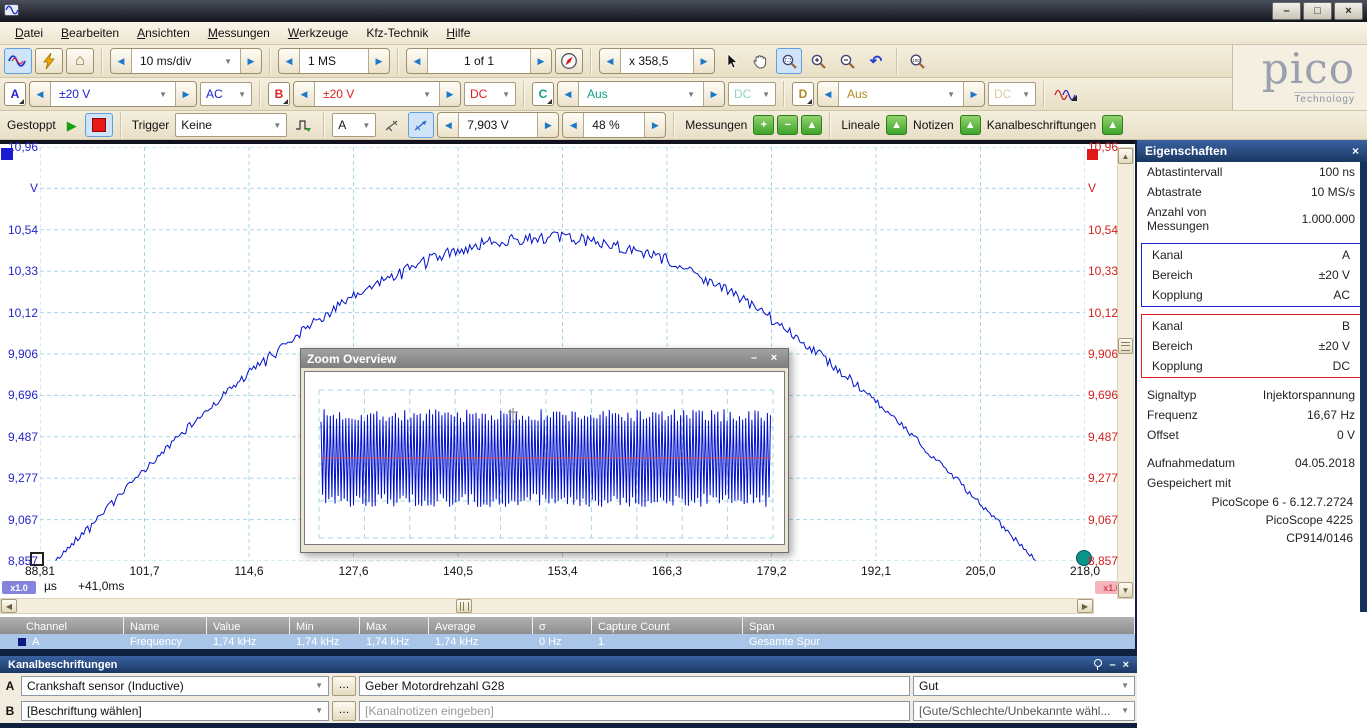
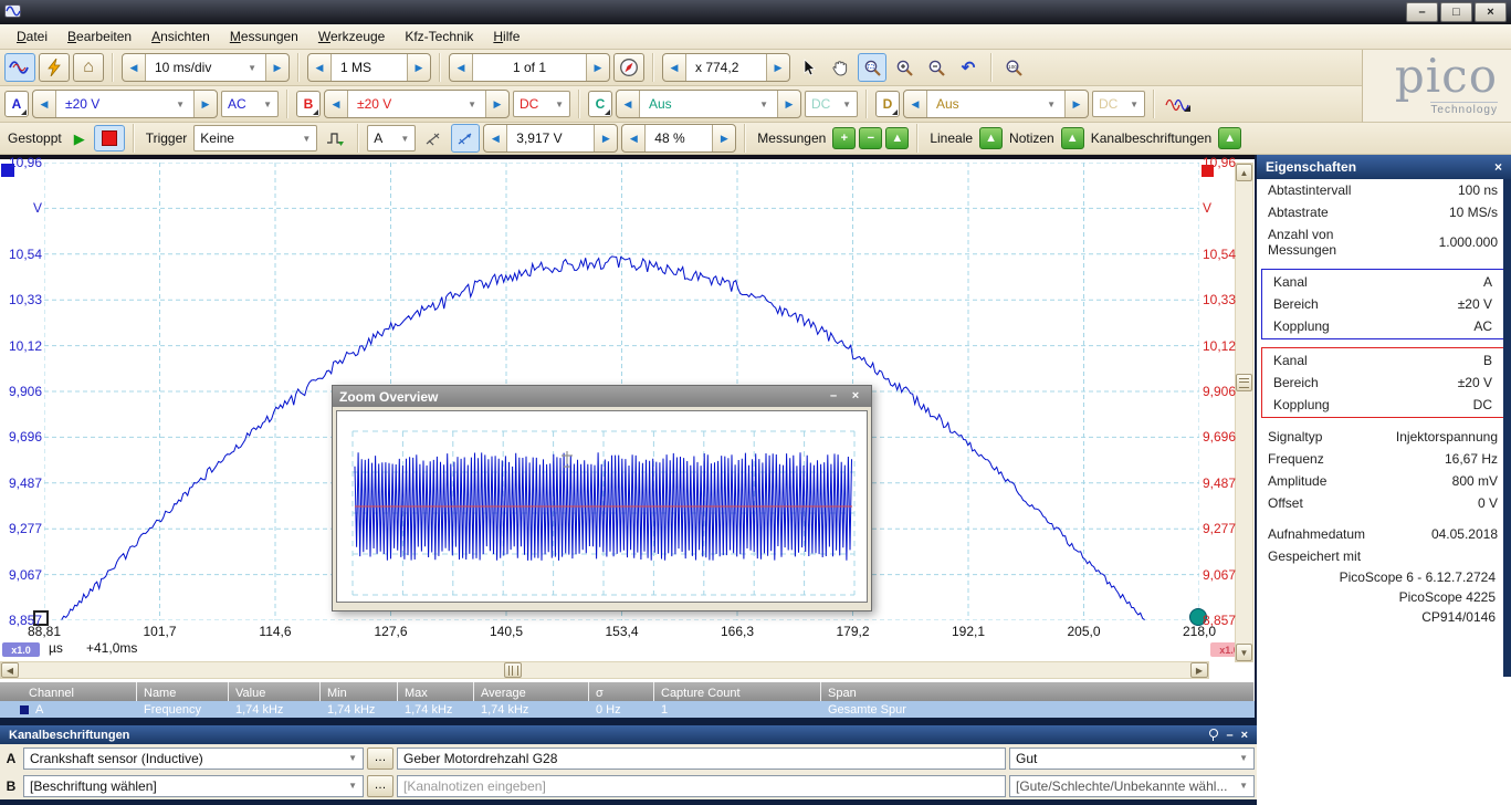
  –
  □
  ×
  Datei
  Bearbeiten
  Ansichten
  Messungen
  Werkzeuge
  Kfz-Technik
  Hilfe
  ⌂
  ◀
  10 ms/div
  ▼
  ▶
  ◀
  1 MS
  ▶
  ◀
  1 of 1
  ▶
  ◀
- x 358,5
+ x 774,2
  ▶
  ↶
  pico
  Technology
  A
  ◀
  ±20 V
  ▼
  ▶
  AC
  ▼
  B
  ◀
  ±20 V
  ▼
  ▶
  DC
  ▼
  C
  ◀
  Aus
  ▼
  ▶
  DC
  ▼
  D
  ◀
  Aus
  ▼
  ▶
  DC
  ▼
  Gestoppt
  ▶
  Trigger
  Keine
  ▼
  A
  ▼
  ◀
- 7,903 V
+ 3,917 V
  ▶
  ◀
  48 %
  ▶
  Messungen
  +
  −
  ▲
  Lineale
  ▲
  Notizen
  ▲
  Kanalbeschriftungen
  ▲
  x1.0
  x1.
  µs
  +41,0ms
  ◀
  ▶
  ▲
  ▼
  Zoom Overview
  –
  ×
  10,96
  10,96
  V
  V
  10,54
  10,54
  10,33
  10,33
  10,12
  10,12
  9,906
  9,906
  9,696
  9,696
  9,487
  9,487
  9,277
  9,277
  9,067
  9,067
  8,857
  8,857
  88,81
  101,7
  114,6
  127,6
  140,5
  153,4
  166,3
  179,2
  192,1
  205,0
  218,0
  Eigenschaften
  ×
  Abtastintervall
  100 ns
  Abtastrate
  10 MS/s
  Anzahl von
  Messungen
  1.000.000
  Kanal
  A
  Bereich
  ±20 V
  Kopplung
  AC
  Kanal
  B
  Bereich
  ±20 V
  Kopplung
  DC
  Signaltyp
  Injektorspannung
  Frequenz
  16,67 Hz
+ Amplitude
+ 800 mV
  Offset
  0 V
  Aufnahmedatum
  04.05.2018
  Gespeichert mit
  PicoScope 6 - 6.12.7.2724
  PicoScope 4225
  CP914/0146
  Channel
  Name
  Value
  Min
  Max
  Average
  σ
  Capture Count
  Span
  A
  Frequency
  1,74 kHz
  1,74 kHz
  1,74 kHz
  1,74 kHz
  0 Hz
  1
  Gesamte Spur
  Kanalbeschriftungen
  –
  ×
  A
  Crankshaft sensor (Inductive)
  ▼
  …
  Geber Motordrehzahl G28
  Gut
  ▼
  B
  [Beschriftung wählen]
  ▼
  …
  [Kanalnotizen eingeben]
  [Gute/Schlechte/Unbekannte wähl...
  ▼
